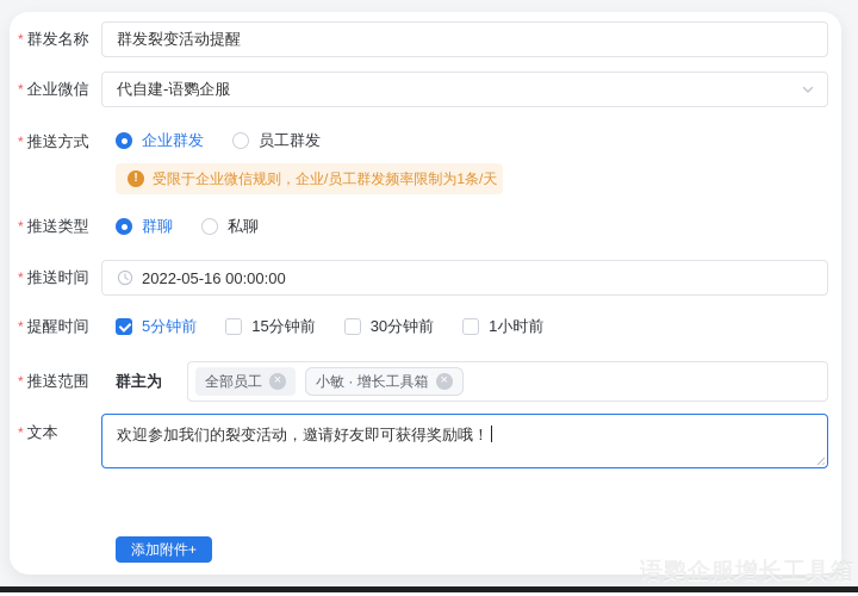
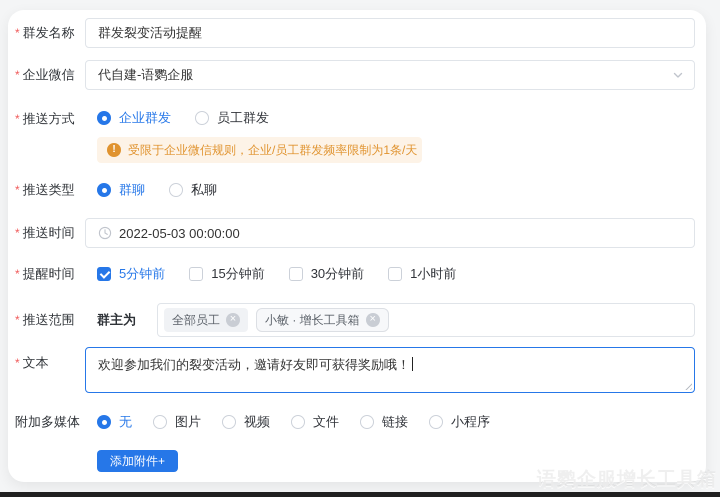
  群发名称
  群发裂变活动提醒
  企业微信
  代自建-语鹦企服
  推送方式
  企业群发
  员工群发
  受限于企业微信规则，企业/员工群发频率限制为1条/天
  推送类型
  群聊
  私聊
  推送时间
- 2022-05-16 00:00:00
+ 2022-05-03 00:00:00
  提醒时间
  5分钟前
  15分钟前
  30分钟前
  1小时前
  推送范围
  群主为
  全部员工
  小敏 · 增长工具箱
  文本
  欢迎参加我们的裂变活动，邀请好友即可获得奖励哦！
+ 附加多媒体
+ 无
+ 图片
+ 视频
+ 文件
+ 链接
+ 小程序
  添加附件+
  语鹦企服增长工具箱
